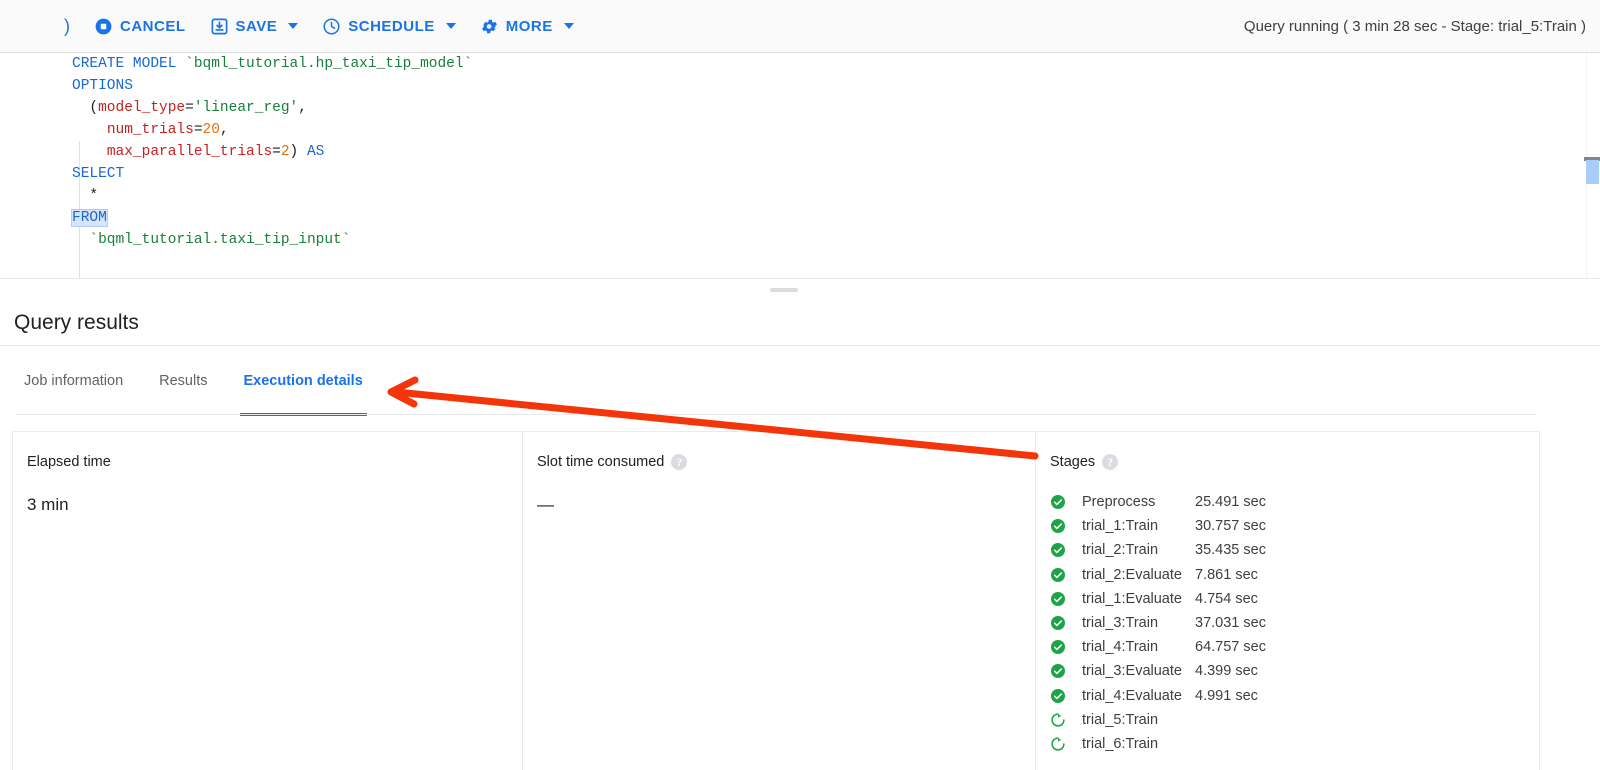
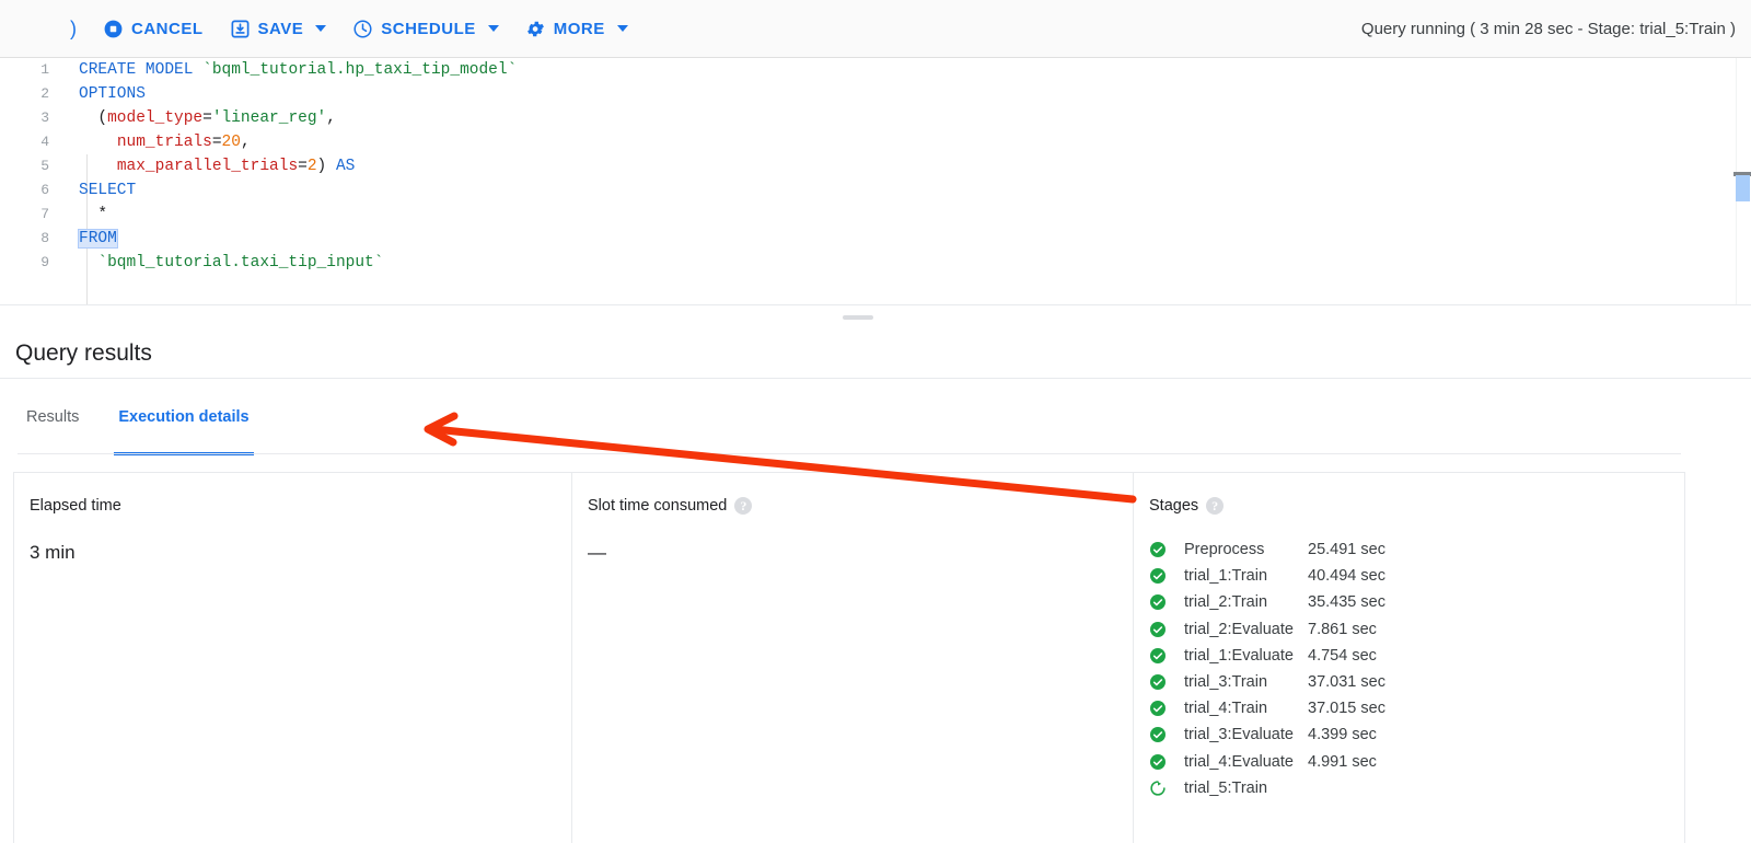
  )
  CANCEL
  SAVE
  SCHEDULE
  MORE
  Query running ( 3 min 28 sec - Stage: trial_5:Train )
+ 1
+ 2
+ 3
+ 4
+ 5
+ 6
+ 7
+ 8
+ 9
  CREATE MODEL `bqml_tutorial.hp_taxi_tip_model`
  OPTIONS
  (model_type='linear_reg',
  num_trials=20,
  max_parallel_trials=2) AS
  SELECT
  *
  FROM
  `bqml_tutorial.taxi_tip_input`
  Query results
- Job information
  Results
  Execution details
  Elapsed time
  3 min
  Slot time consumed
  ?
  —
  Stages
  ?
  Preprocess
  25.491 sec
  trial_1:Train
- 30.757 sec
+ 40.494 sec
  trial_2:Train
  35.435 sec
  trial_2:Evaluate
  7.861 sec
  trial_1:Evaluate
  4.754 sec
  trial_3:Train
  37.031 sec
  trial_4:Train
- 64.757 sec
+ 37.015 sec
  trial_3:Evaluate
  4.399 sec
  trial_4:Evaluate
  4.991 sec
  trial_5:Train
- trial_6:Train
